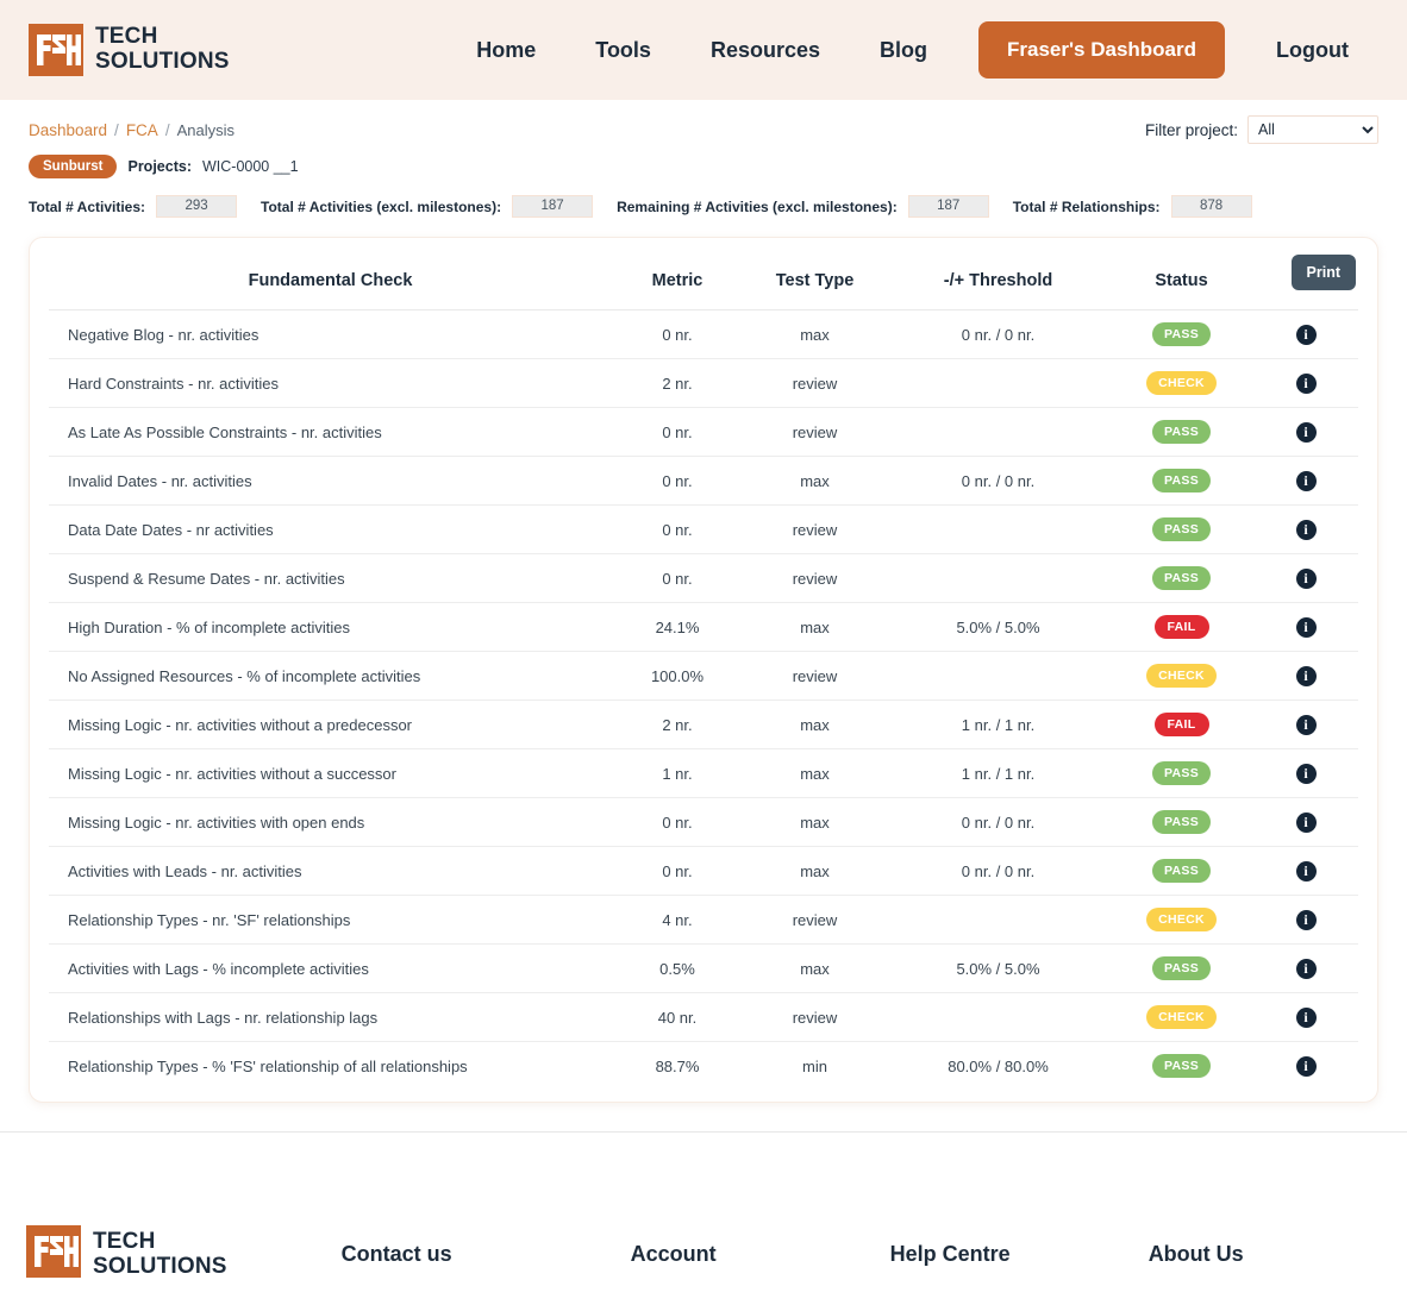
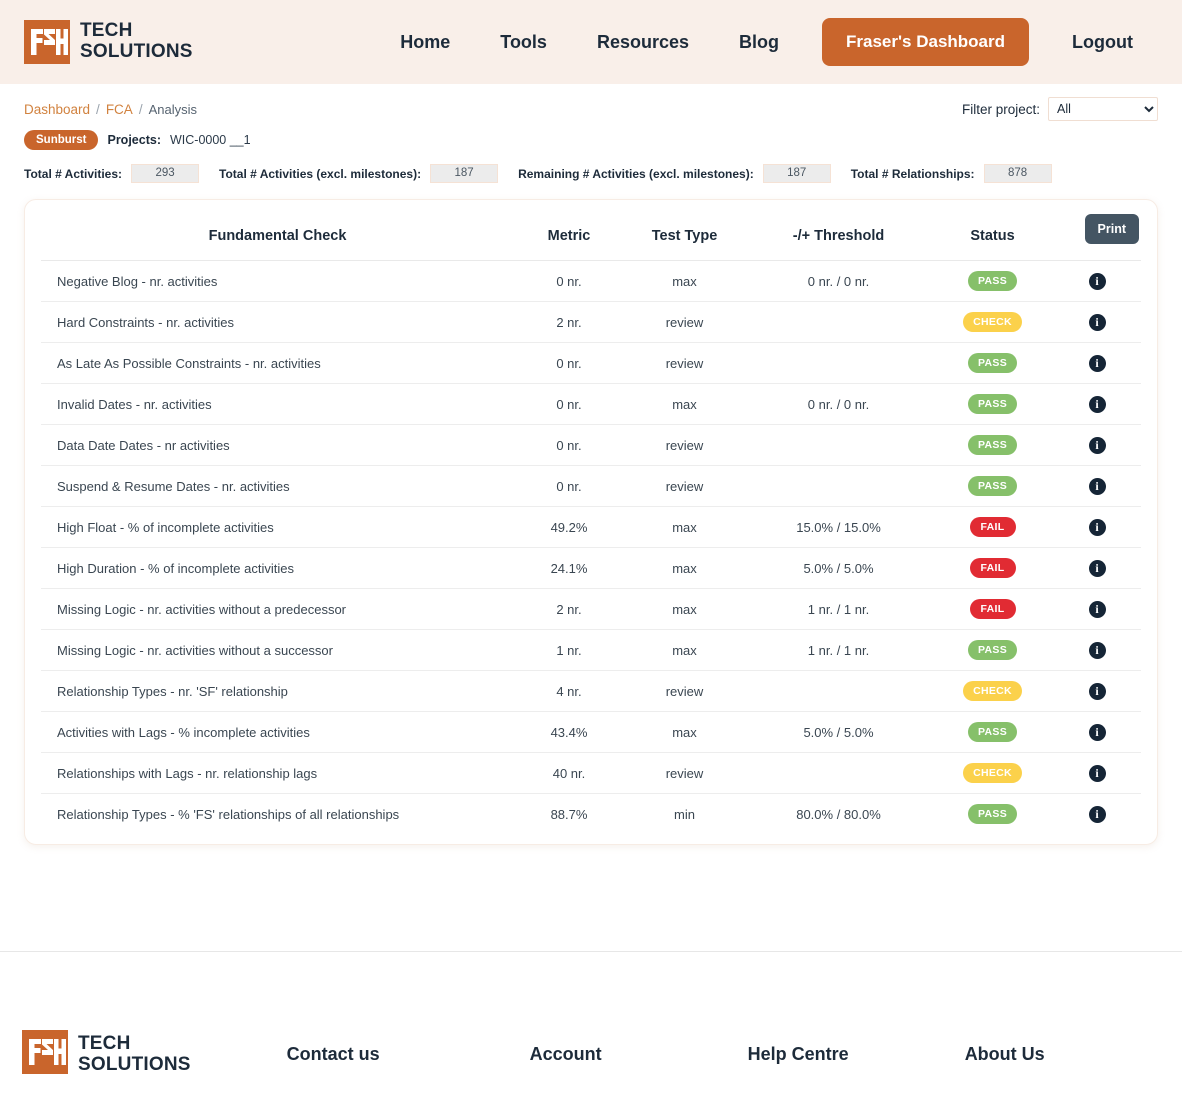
  TECH
  SOLUTIONS
  Home
  Tools
  Resources
  Blog
  Fraser's Dashboard
  Logout
  Dashboard
  /
  FCA
  /
  Analysis
  Filter project:
  All
  Sunburst
  Projects:
  WIC-0000 __1
  Total # Activities:
  293
  Total # Activities (excl. milestones):
  187
  Remaining # Activities (excl. milestones):
  187
  Total # Relationships:
  878
  Print
  Fundamental Check	Metric	Test Type	-/+ Threshold	Status
  Negative Blog - nr. activities	0 nr.	max	0 nr. / 0 nr.	PASS	i
  Hard Constraints - nr. activities	2 nr.	review		CHECK	i
  As Late As Possible Constraints - nr. activities	0 nr.	review		PASS	i
  Invalid Dates - nr. activities	0 nr.	max	0 nr. / 0 nr.	PASS	i
  Data Date Dates - nr activities	0 nr.	review		PASS	i
  Suspend & Resume Dates - nr. activities	0 nr.	review		PASS	i
+ High Float - % of incomplete activities	49.2%	max	15.0% / 15.0%	FAIL	i
  High Duration - % of incomplete activities	24.1%	max	5.0% / 5.0%	FAIL	i
- No Assigned Resources - % of incomplete activities	100.0%	review		CHECK	i
  Missing Logic - nr. activities without a predecessor	2 nr.	max	1 nr. / 1 nr.	FAIL	i
  Missing Logic - nr. activities without a successor	1 nr.	max	1 nr. / 1 nr.	PASS	i
- Missing Logic - nr. activities with open ends	0 nr.	max	0 nr. / 0 nr.	PASS	i
- Activities with Leads - nr. activities	0 nr.	max	0 nr. / 0 nr.	PASS	i
- Relationship Types - nr. 'SF' relationships	4 nr.	review		CHECK	i
+ Relationship Types - nr. 'SF' relationship	4 nr.	review		CHECK	i
- Activities with Lags - % incomplete activities	0.5%	max	5.0% / 5.0%	PASS	i
+ Activities with Lags - % incomplete activities	43.4%	max	5.0% / 5.0%	PASS	i
  Relationships with Lags - nr. relationship lags	40 nr.	review		CHECK	i
- Relationship Types - % 'FS' relationship of all relationships	88.7%	min	80.0% / 80.0%	PASS	i
+ Relationship Types - % 'FS' relationships of all relationships	88.7%	min	80.0% / 80.0%	PASS	i
  TECH
  SOLUTIONS
  Contact us
  Account
  Help Centre
  About Us
